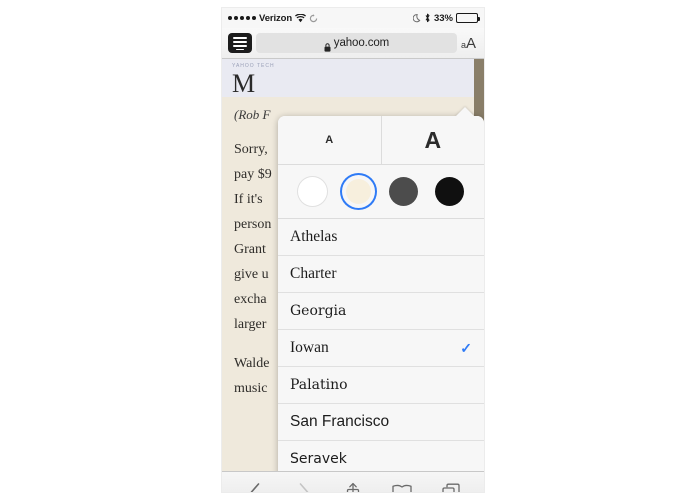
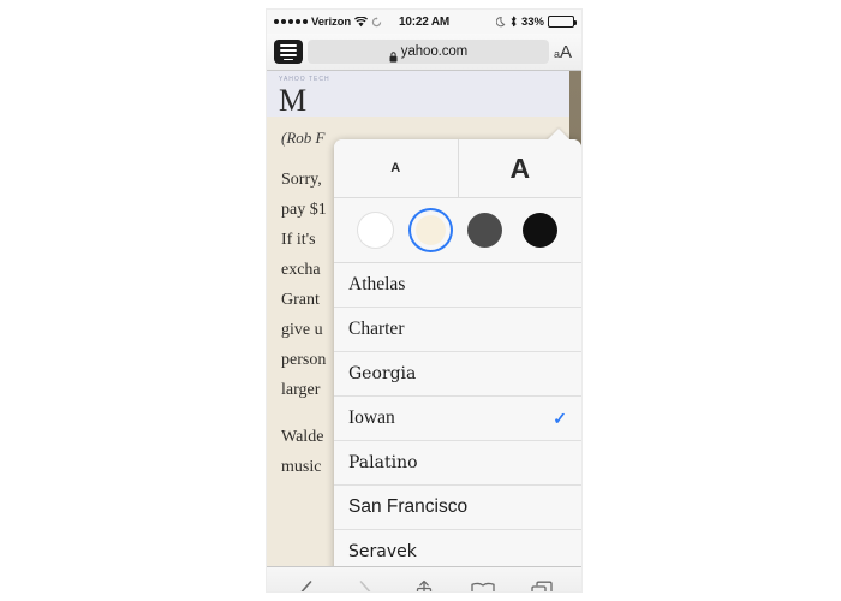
  Verizon
+ 10:22 AM
  33%
  yahoo.com
  a
  A
  M
  (Rob F
  Sorry,
- pay $9
+ pay $1
  If it's
- person
+ excha
  Grant
  give u
- excha
+ person
  larger
  Walde
  music
  A
  A
  Athelas
  Charter
  Georgia
  Iowan
  ✓
  Palatino
  San Francisco
  Seravek
